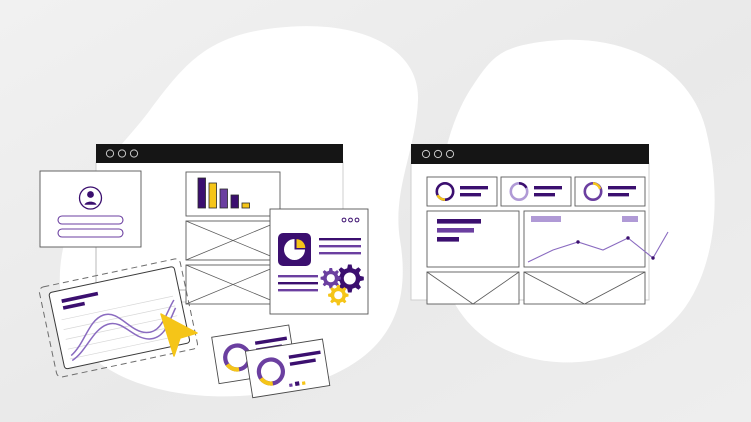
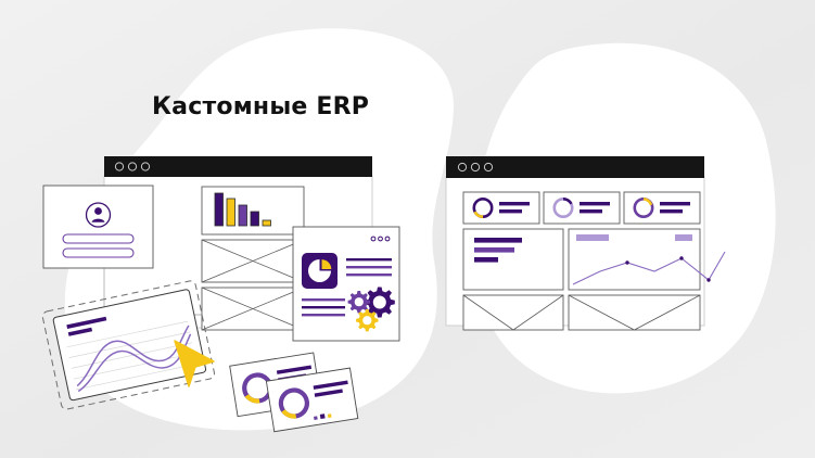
+ Кастомные ERP
